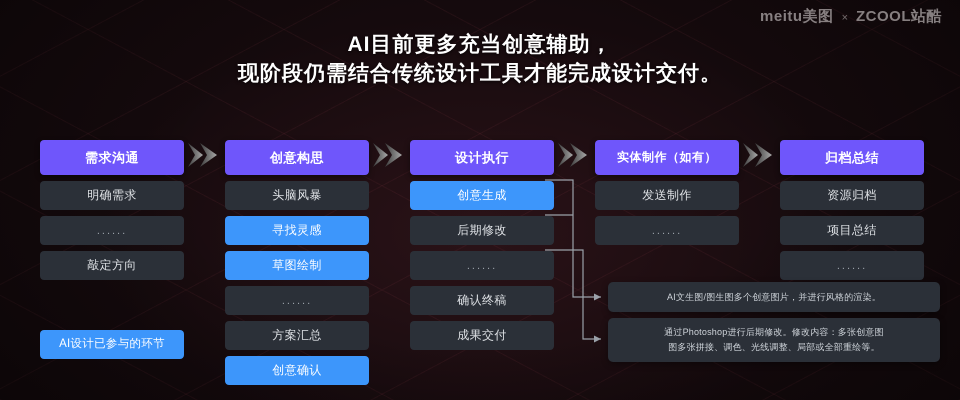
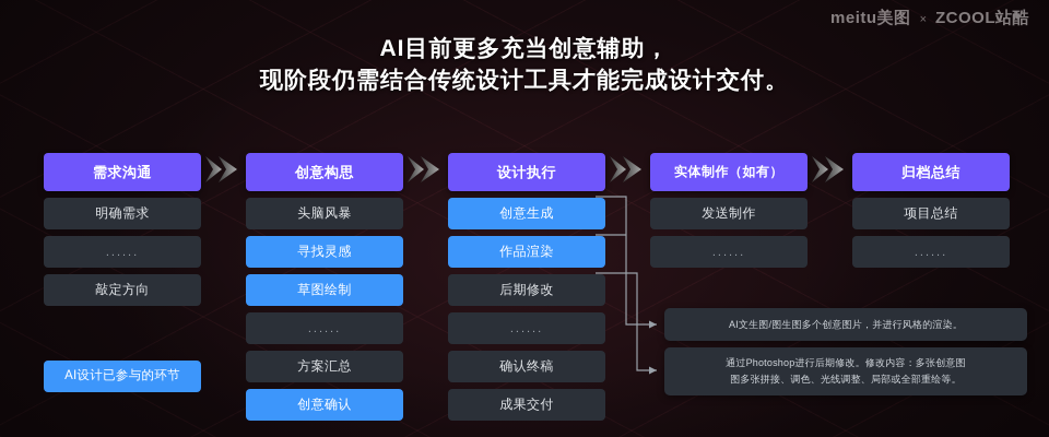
  meitu美图
  ×
  ZCOOL站酷
  AI目前更多充当创意辅助，
  现阶段仍需结合传统设计工具才能完成设计交付。
  需求沟通
  明确需求
  ......
  敲定方向
  创意构思
  头脑风暴
  寻找灵感
  草图绘制
  ......
  方案汇总
  创意确认
  设计执行
  创意生成
+ 作品渲染
  后期修改
  ......
  确认终稿
  成果交付
  实体制作（如有）
  发送制作
  ......
  归档总结
- 资源归档
  项目总结
  ......
  AI设计已参与的环节
  AI文生图/图生图多个创意图片，并进行风格的渲染。
  通过Photoshop进行后期修改。修改内容：多张创意图
  图多张拼接、调色、光线调整、局部或全部重绘等。
